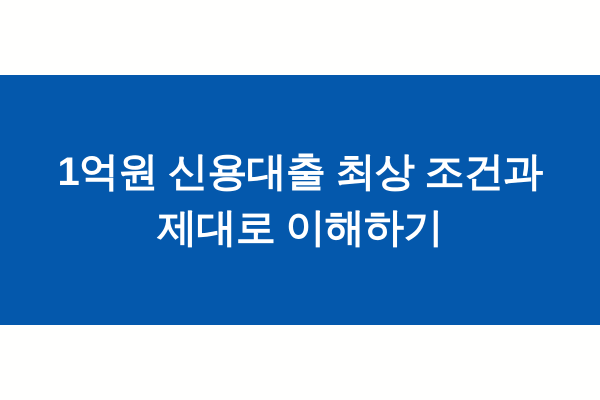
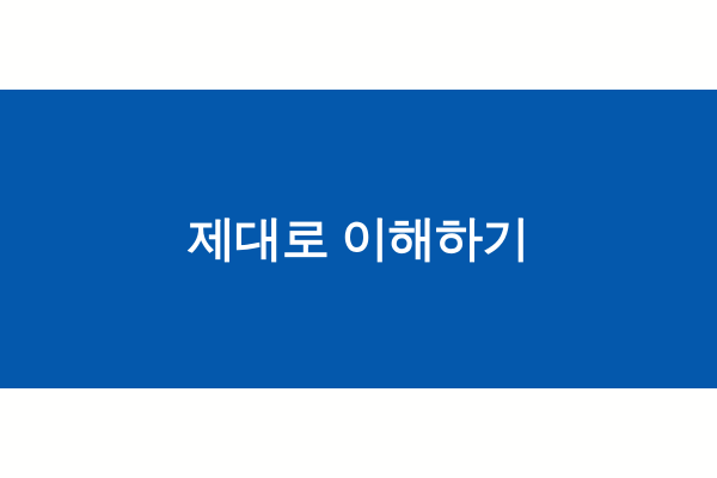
- 1억원 신용대출 최상 조건과
  제대로 이해하기
